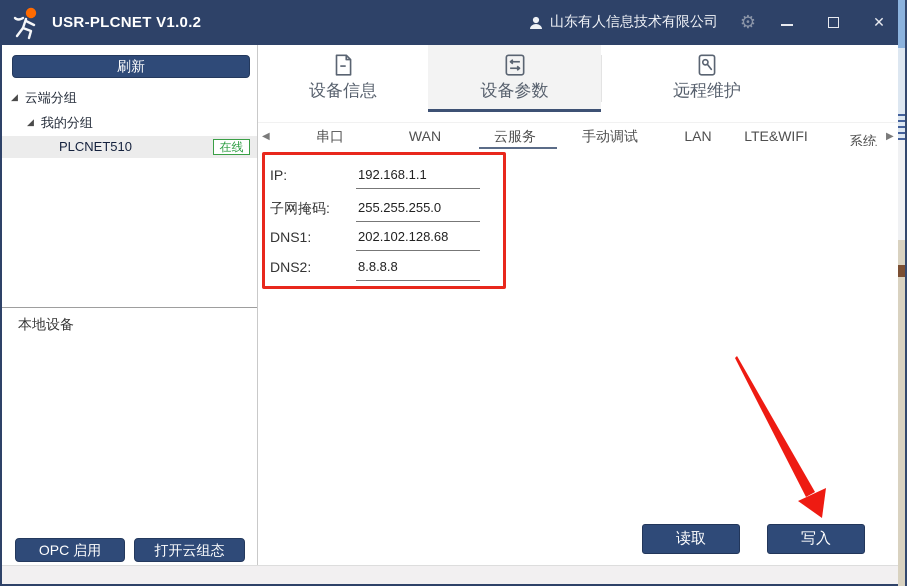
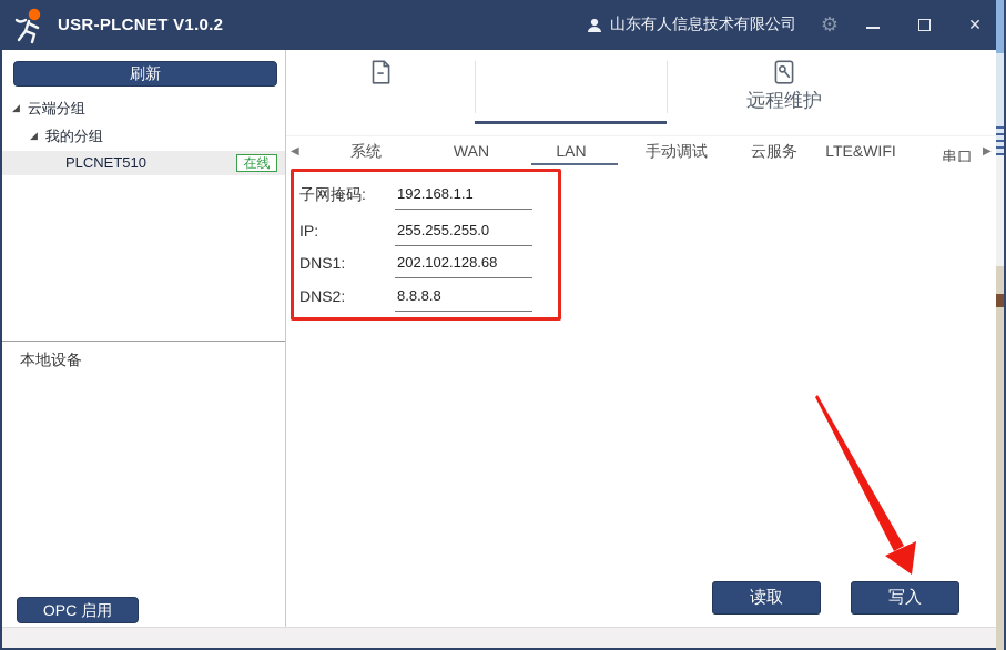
  USR-PLCNET V1.0.2
  山东有人信息技术有限公司
  ⚙
  ✕
  刷新
  ◢
  云端分组
  ◢
  我的分组
  PLCNET510
  在线
  本地设备
  OPC 启用
- 打开云组态
- 设备信息
- 设备参数
  远程维护
  ◀
- 串口
+ 系统
  WAN
- 云服务
+ LAN
  手动调试
- LAN
+ 云服务
  LTE&WIFI
- 系统
+ 串口
  ▶
- IP:
+ 子网掩码:
  192.168.1.1
- 子网掩码:
+ IP:
  255.255.255.0
  DNS1:
  202.102.128.68
  DNS2:
  8.8.8.8
  读取
  写入
